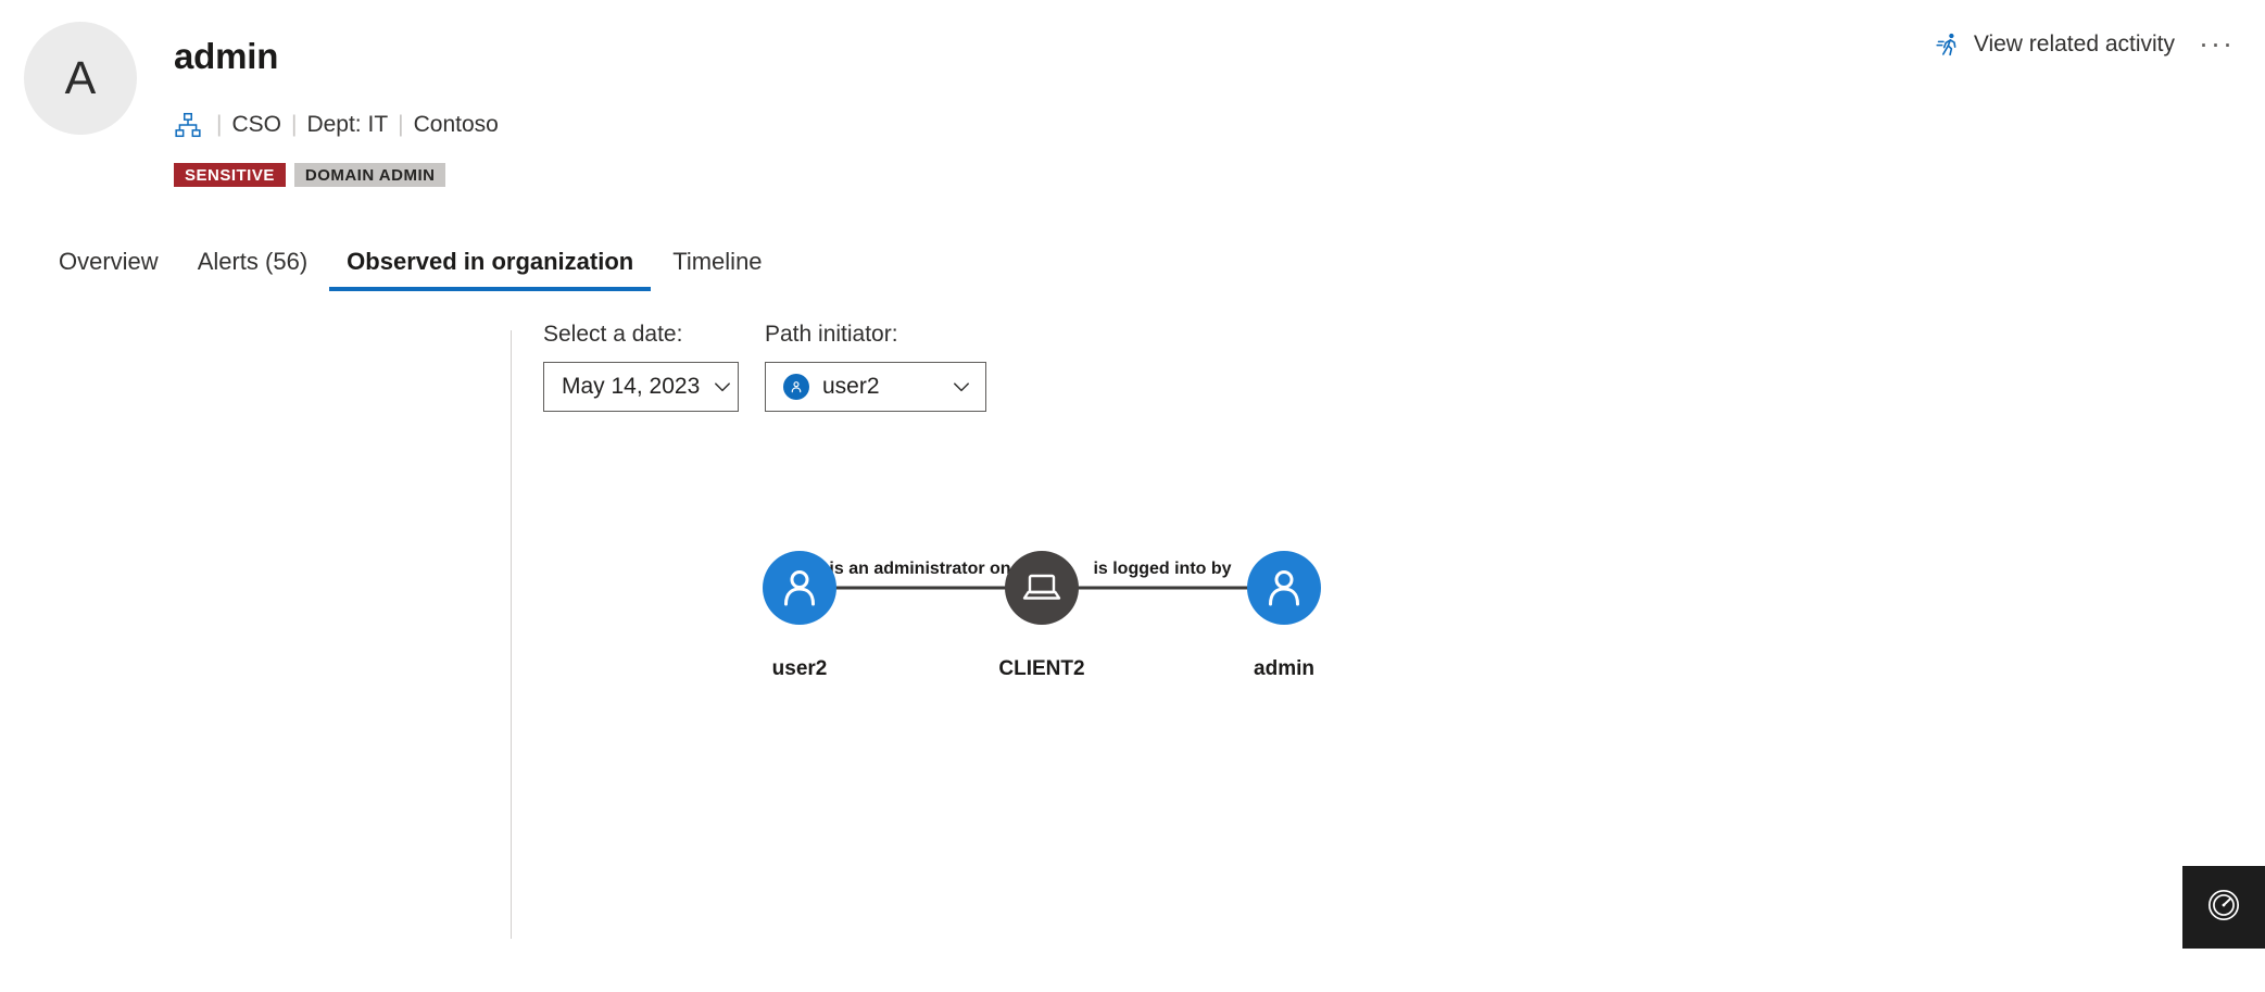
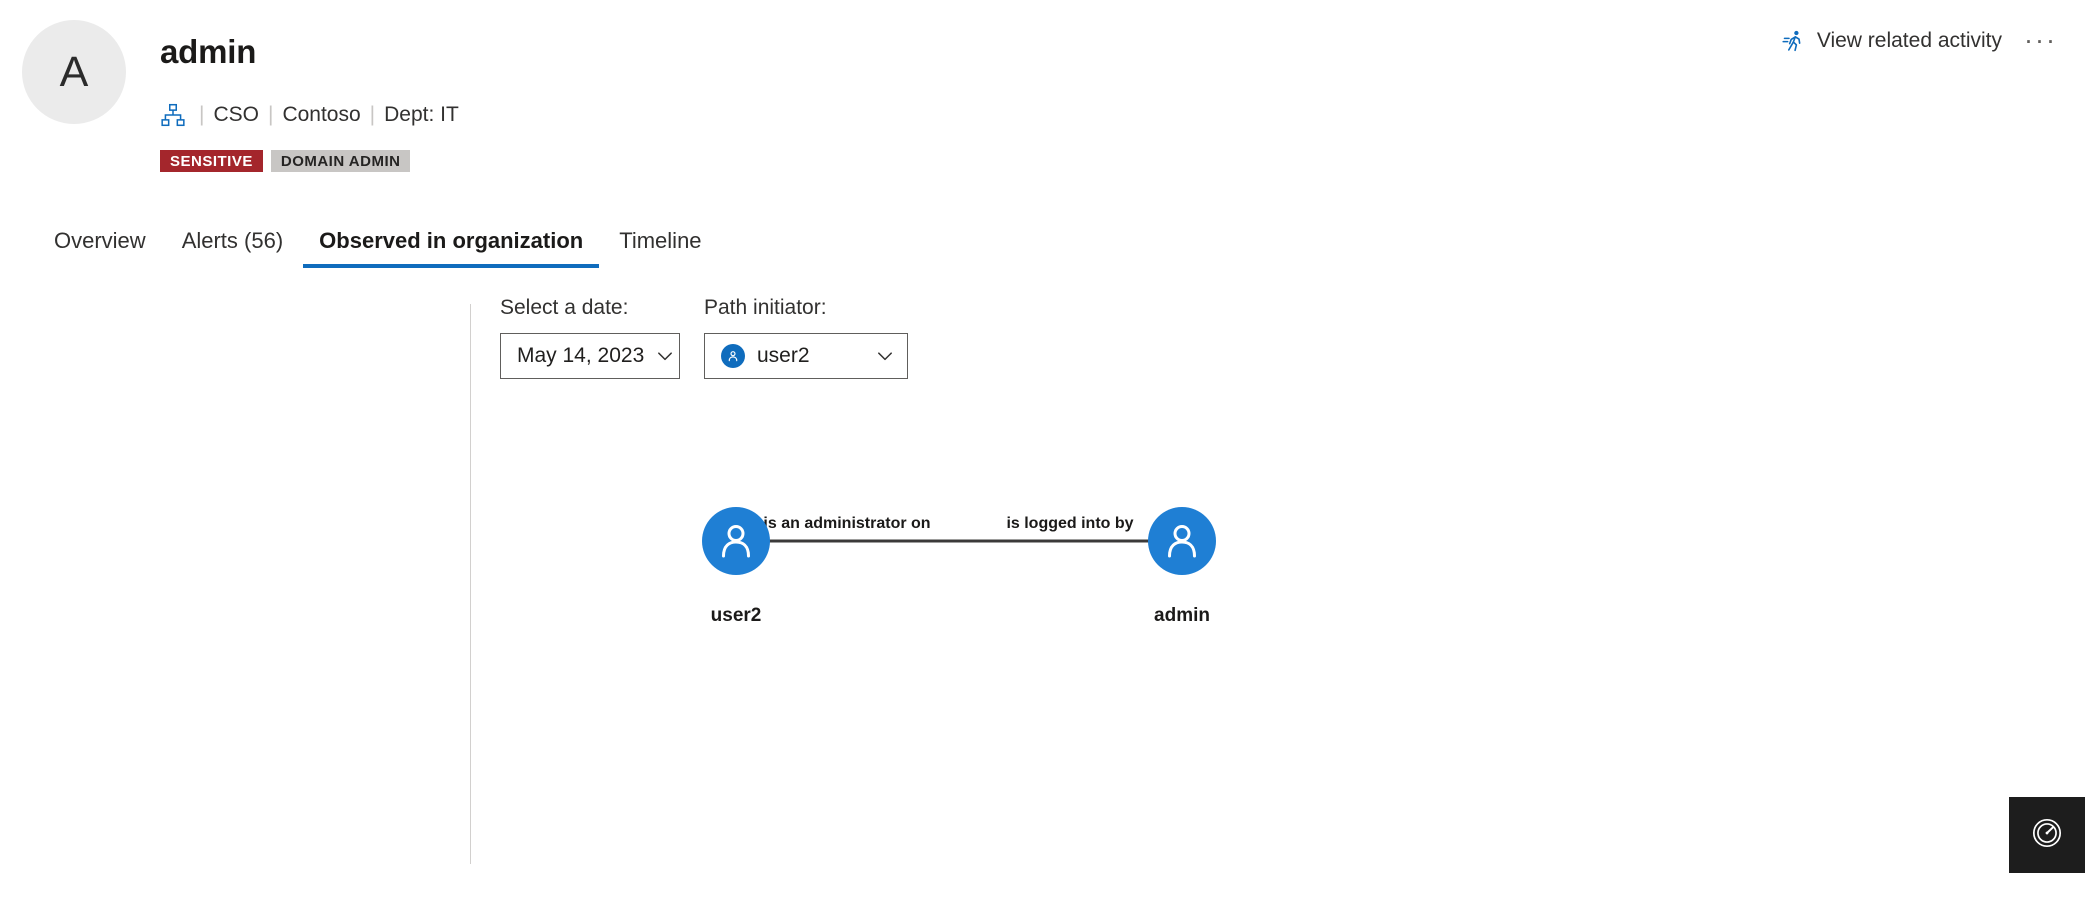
  A
  admin
  |
  CSO
  |
- Dept: IT
+ Contoso
  |
- Contoso
+ Dept: IT
  SENSITIVE
  DOMAIN ADMIN
  View related activity
  ···
  Overview
  Alerts (56)
  Observed in organization
  Timeline
  Select a date:
  May 14, 2023
  Path initiator:
  user2
  is an administrator on
  is logged into by
  user2
- CLIENT2
  admin
